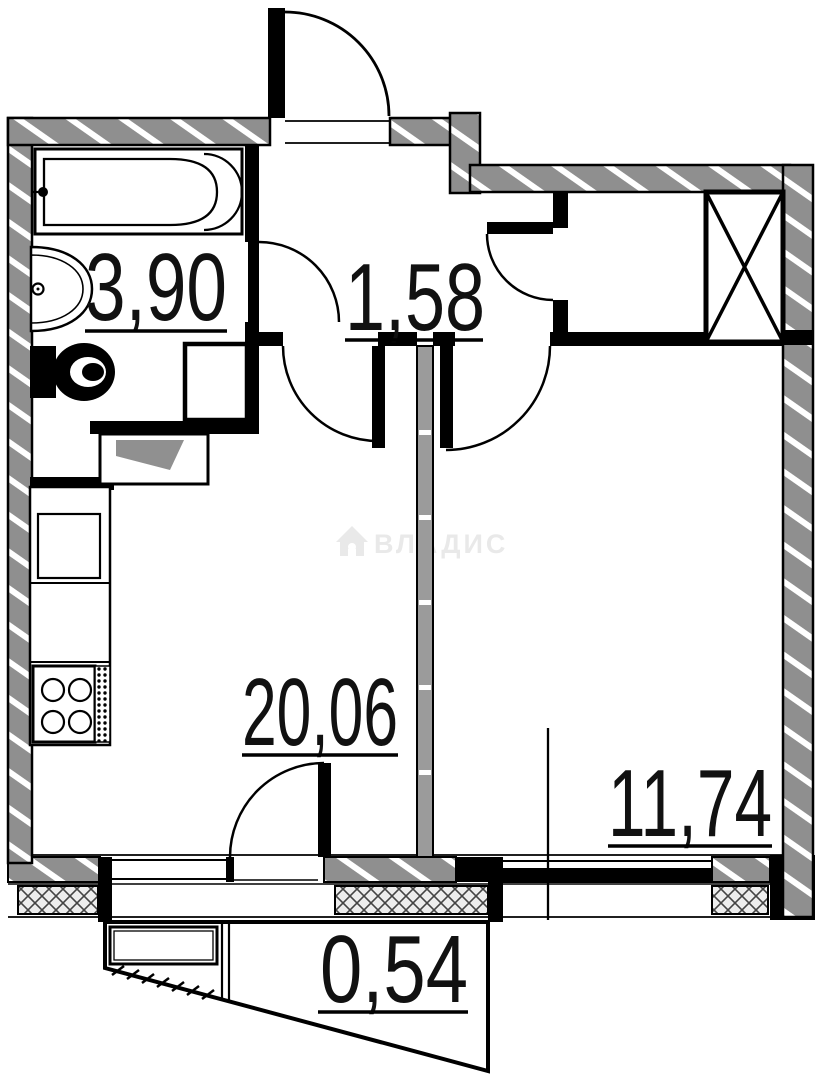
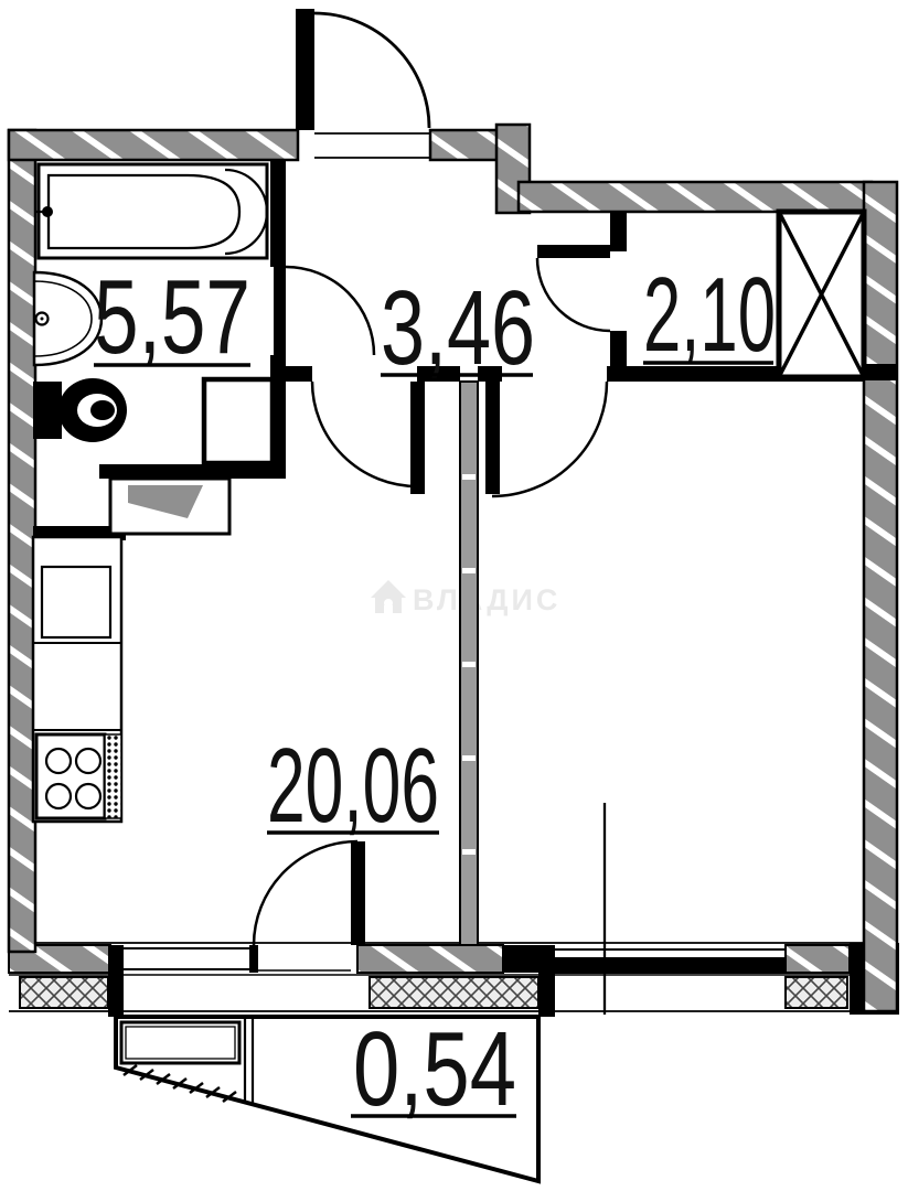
  ВЛДИС
- 3,90
+ 5,57
- 1,58
+ 3,46
+ 2,10
  20,06
- 11,74
  0,54
